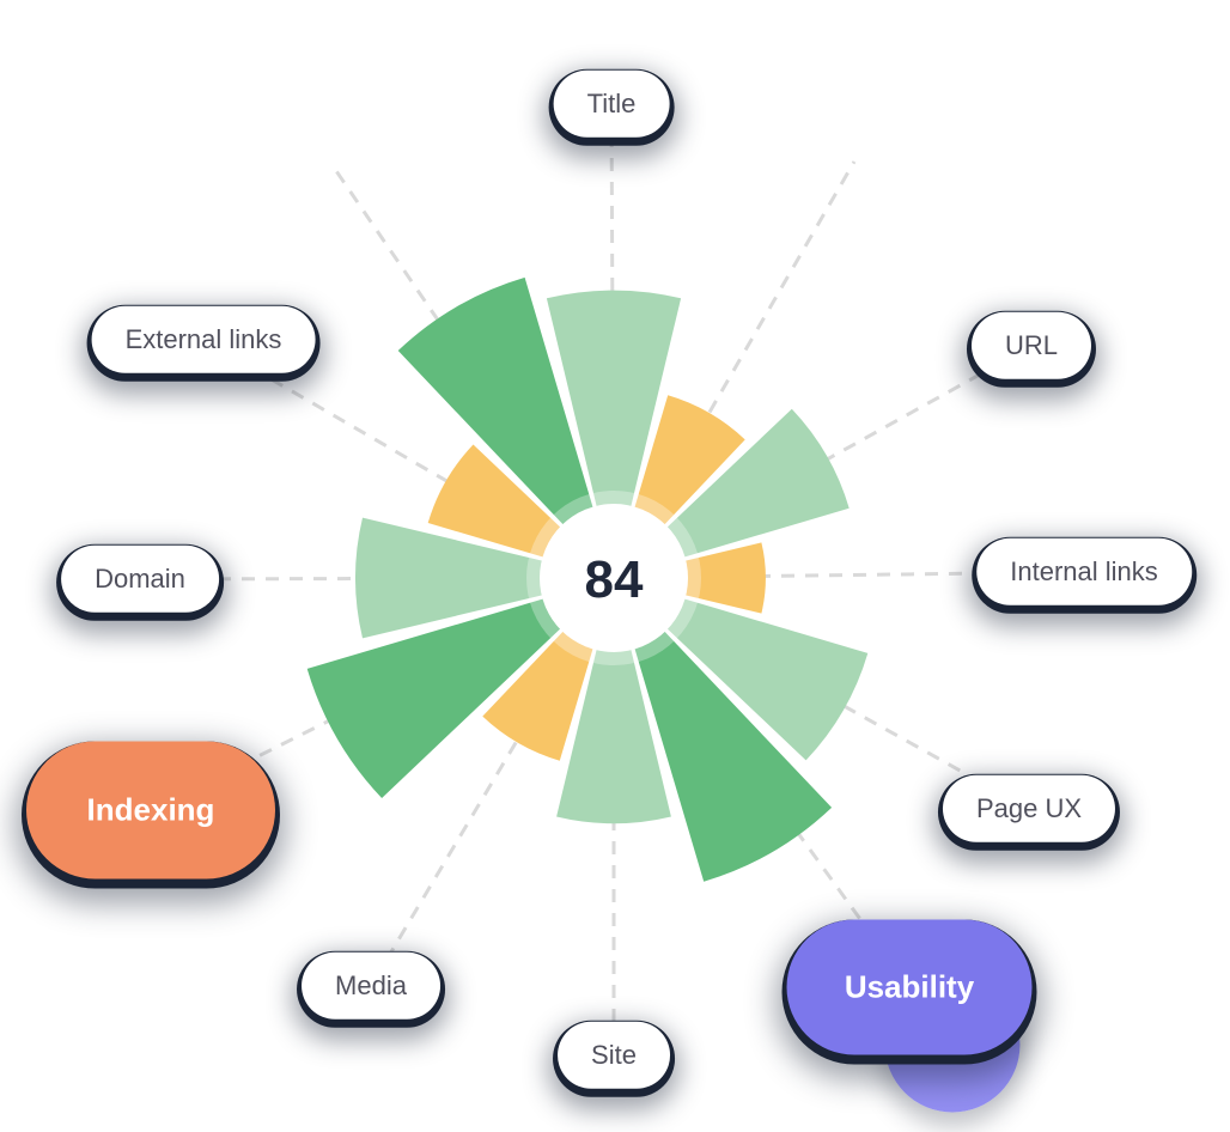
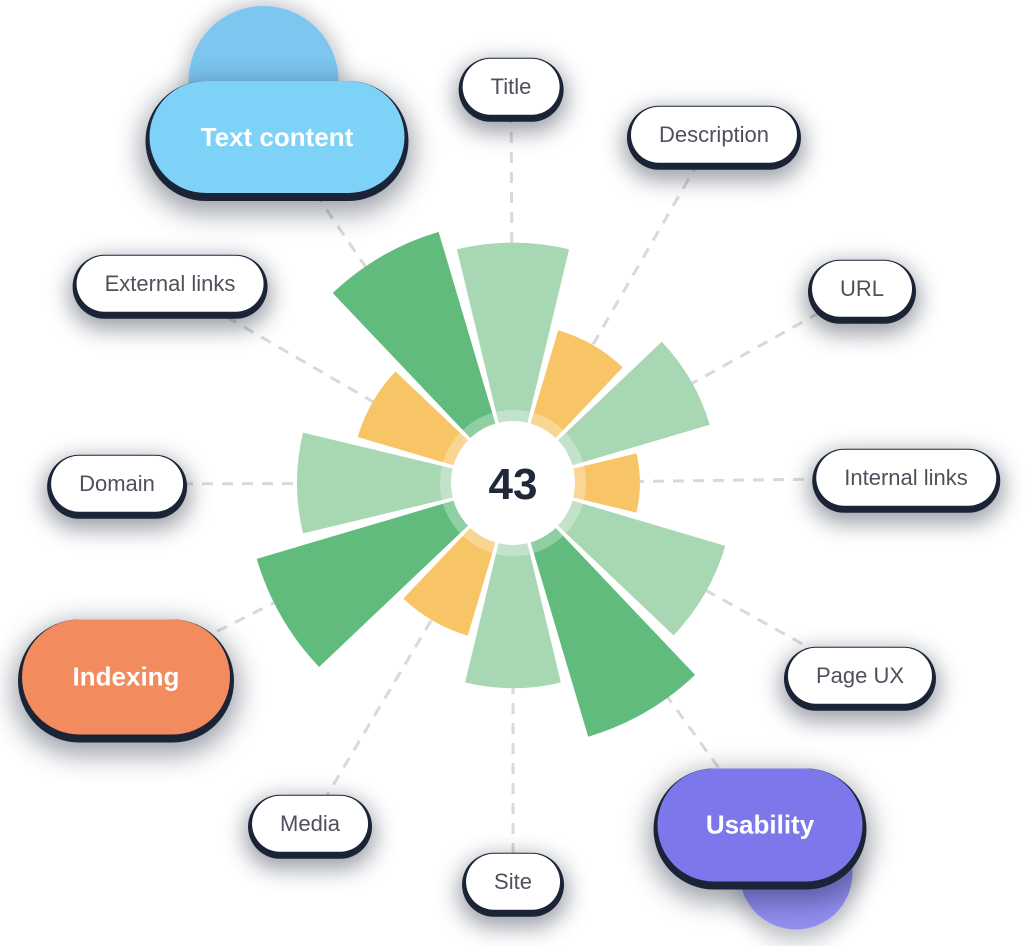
- 84
+ 43
  Title
+ Description
  URL
  Internal links
  Page UX
  Site
  Media
  Domain
  External links
  Indexing
+ Text content
  Usability
